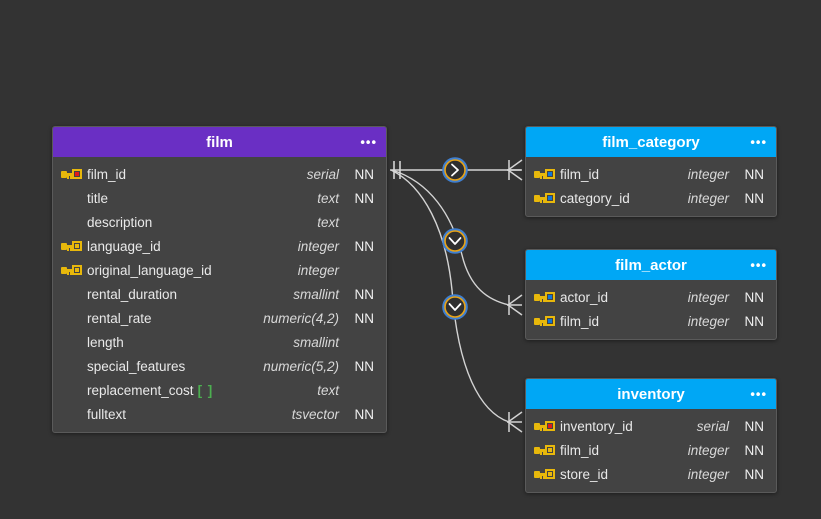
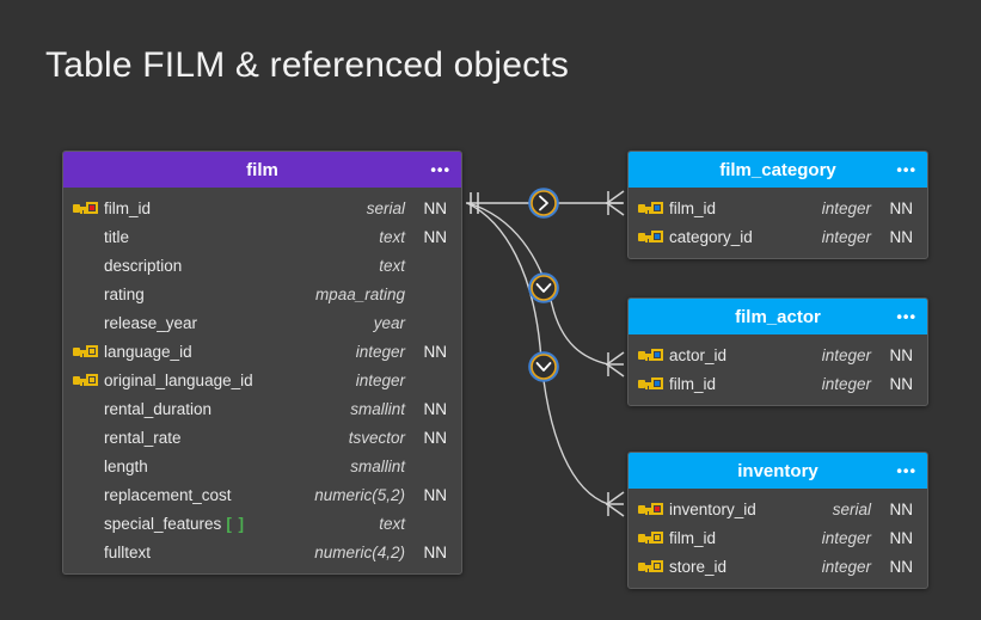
+ Table FILM & referenced objects
  film
  •••
  film_id
  serial
  NN
  title
  text
  NN
  description
  text
+ rating
+ mpaa_rating
+ release_year
+ year
  language_id
  integer
  NN
  original_language_id
  integer
  rental_duration
  smallint
  NN
  rental_rate
- numeric(4,2)
+ tsvector
  NN
  length
  smallint
- special_features
+ replacement_cost
  numeric(5,2)
  NN
- replacement_cost
+ special_features
  [ ]
  text
  fulltext
- tsvector
+ numeric(4,2)
  NN
  film_category
  •••
  film_id
  integer
  NN
  category_id
  integer
  NN
  film_actor
  •••
  actor_id
  integer
  NN
  film_id
  integer
  NN
  inventory
  •••
  inventory_id
  serial
  NN
  film_id
  integer
  NN
  store_id
  integer
  NN
